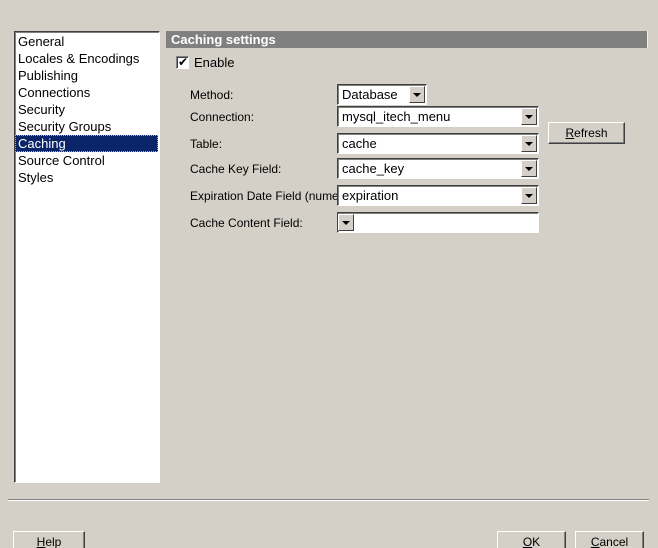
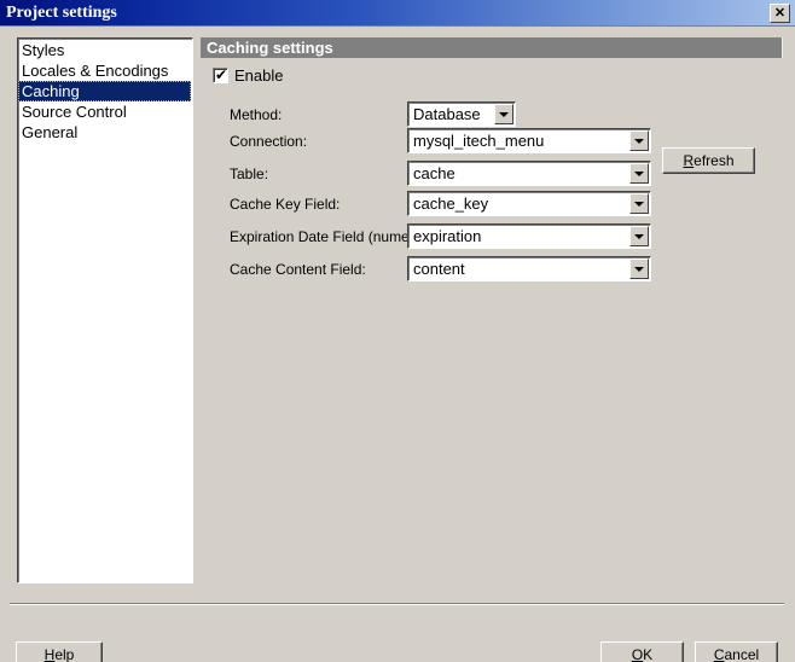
+ Project settings
+ ✕
- General
+ Styles
  Locales & Encodings
- Publishing
- Connections
- Security
- Security Groups
  Caching
  Source Control
- Styles
+ General
  Caching settings
  ✔
  Enable
  Method:
  Database
  Connection:
  mysql_itech_menu
  Table:
  cache
  Cache Key Field:
  cache_key
  Expiration Date Field (nume
  expiration
  Cache Content Field:
+ content
  R
  efresh
  H
  elp
  O
  K
  C
  ancel
